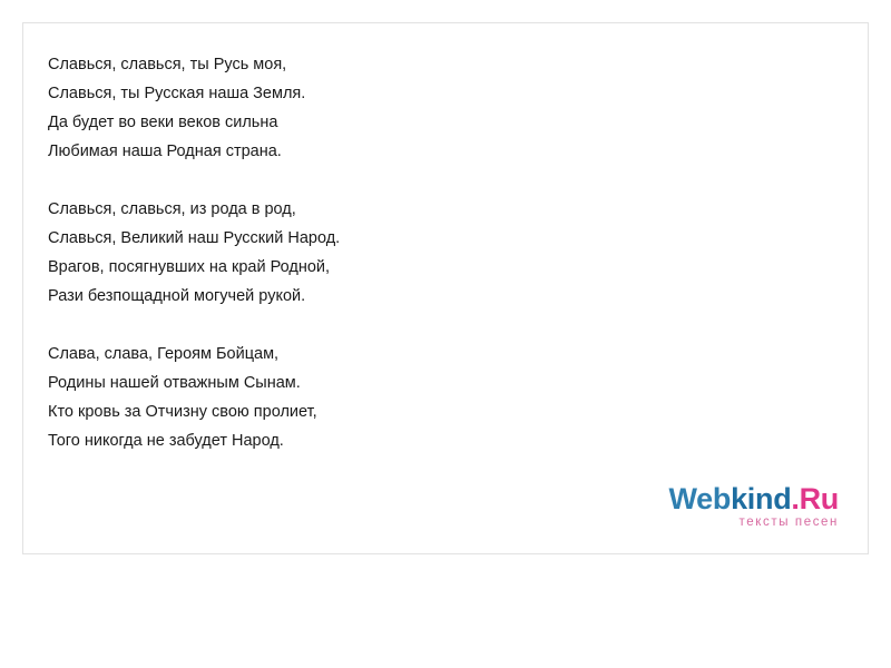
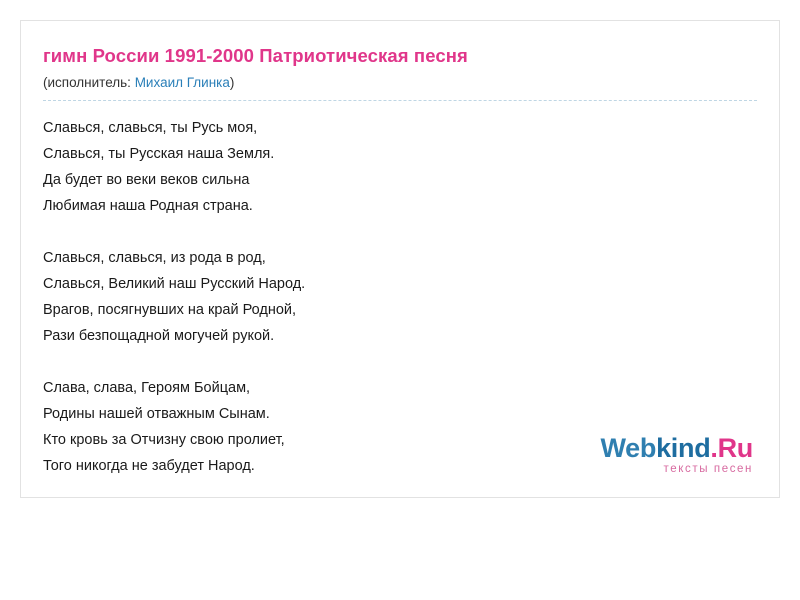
+ гимн России 1991-2000 Патриотическая песня
+ (исполнитель: Михаил Глинка)
  Славься, славься, ты Русь моя,
  Славься, ты Русская наша Земля.
  Да будет во веки веков сильна
  Любимая наша Родная страна.
  Славься, славься, из рода в род,
  Славься, Великий наш Русский Народ.
  Врагов, посягнувших на край Родной,
  Рази безпощадной могучей рукой.
  Слава, слава, Героям Бойцам,
  Родины нашей отважным Сынам.
  Кто кровь за Отчизну свою пролиет,
  Того никогда не забудет Народ.
  Webkind.Ru
  тексты песен
